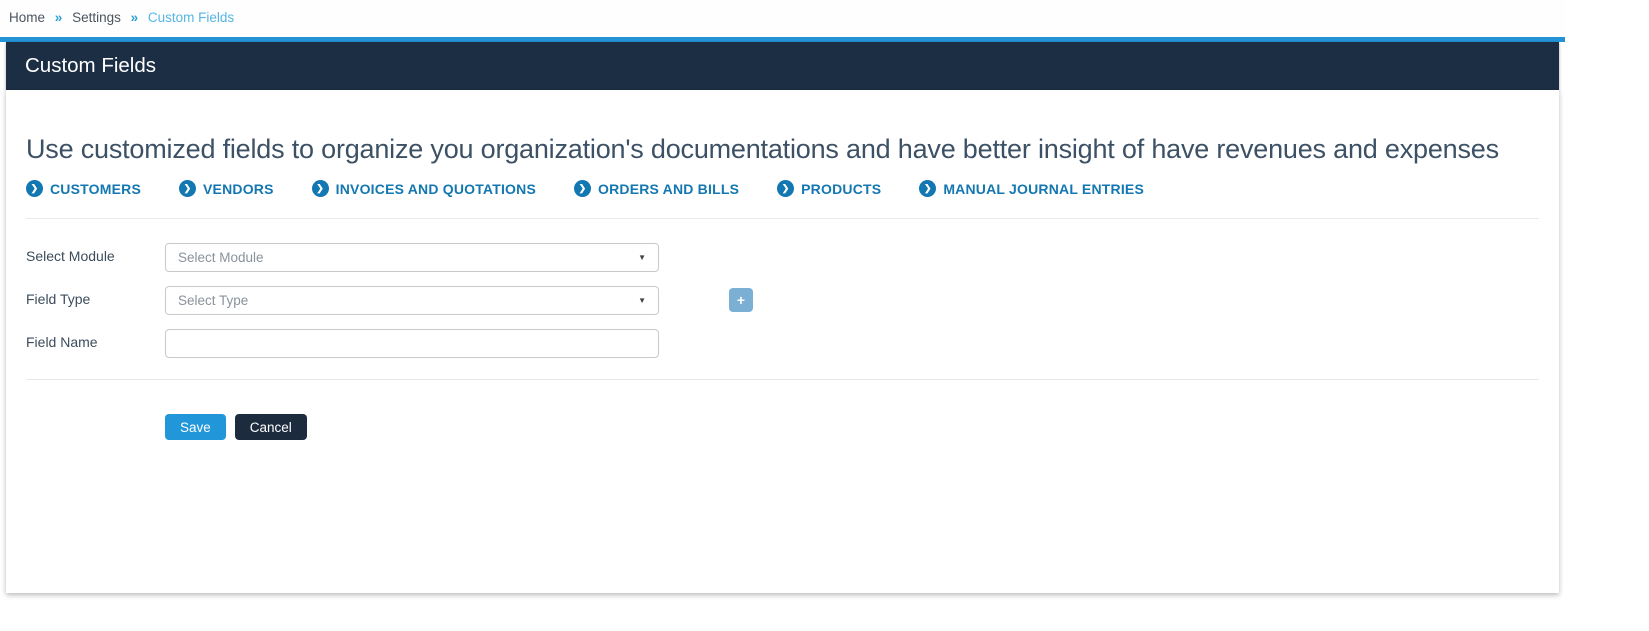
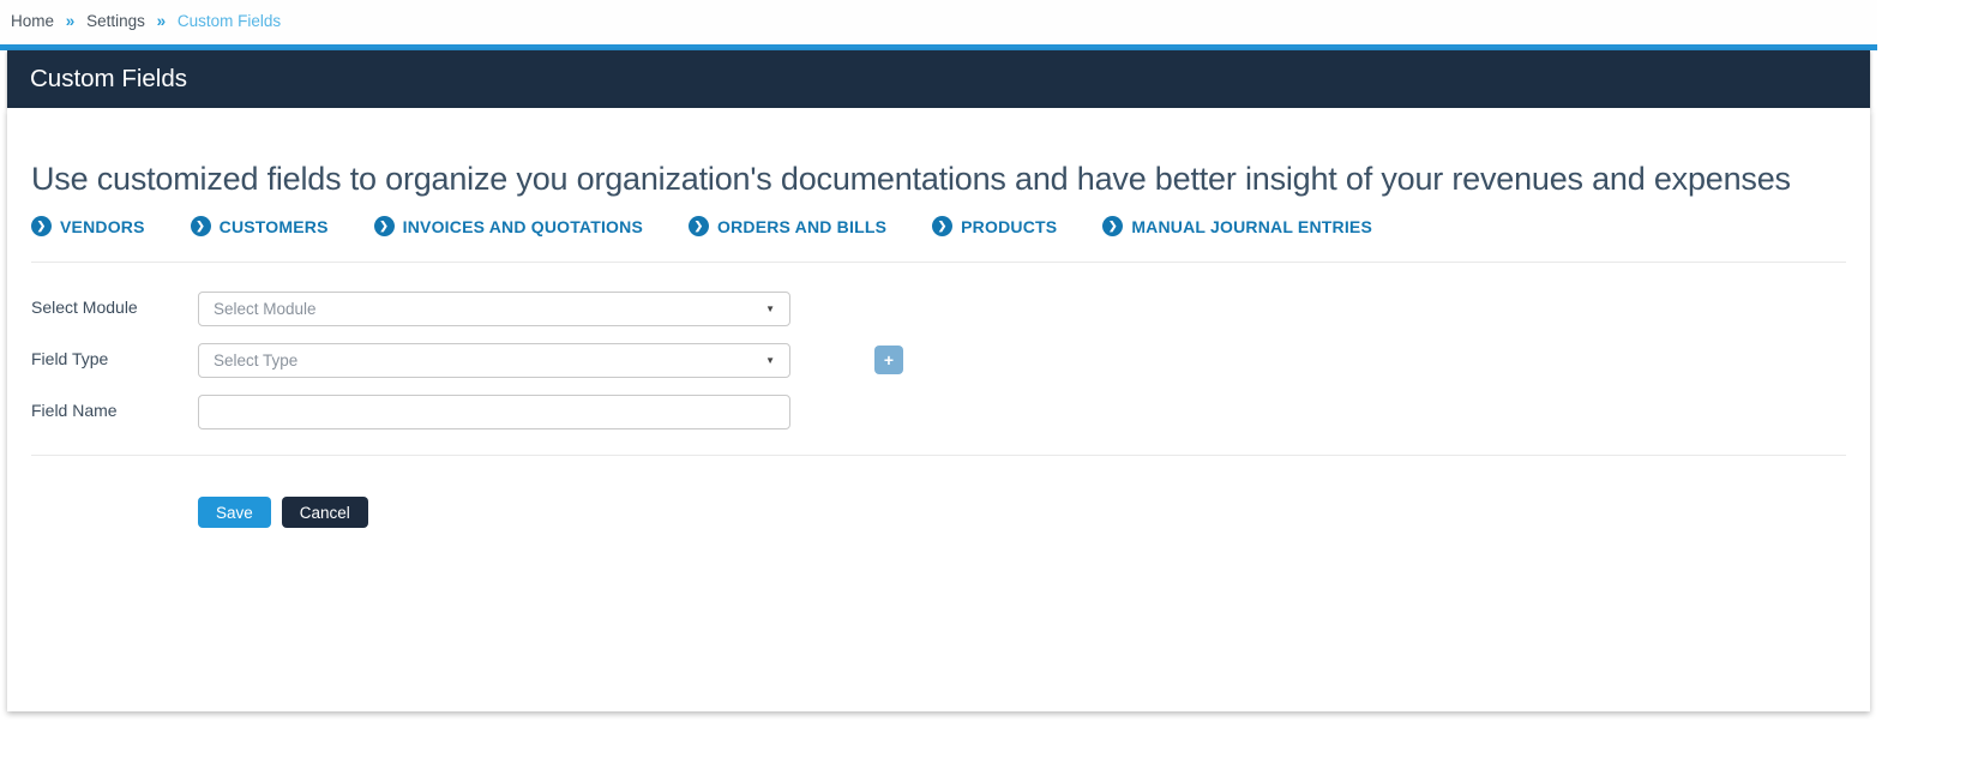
  Home » Settings » Custom Fields
  Custom Fields
- Use customized fields to organize you organization's documentations and have better insight of have revenues and expenses
+ Use customized fields to organize you organization's documentations and have better insight of your revenues and expenses
  ❯
- CUSTOMERS
+ VENDORS
  ❯
- VENDORS
+ CUSTOMERS
  ❯
  INVOICES AND QUOTATIONS
  ❯
  ORDERS AND BILLS
  ❯
  PRODUCTS
  ❯
  MANUAL JOURNAL ENTRIES
  Select Module
  Select Module
  ▼
  Field Type
  Select Type
  ▼
  +
  Field Name
  Save
  Cancel
